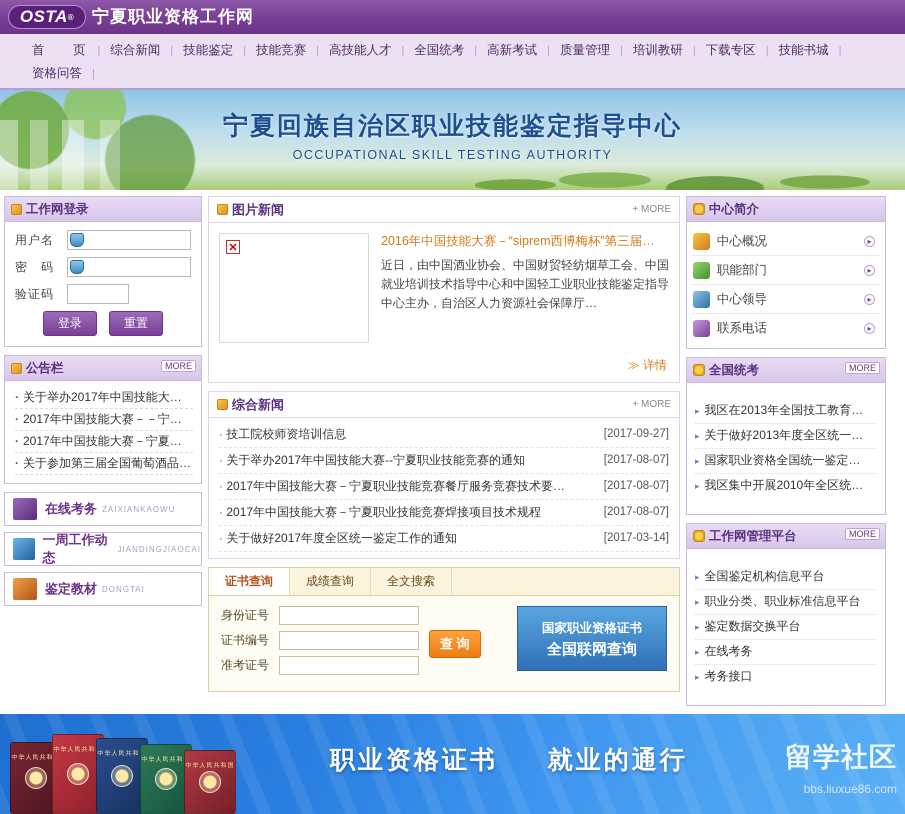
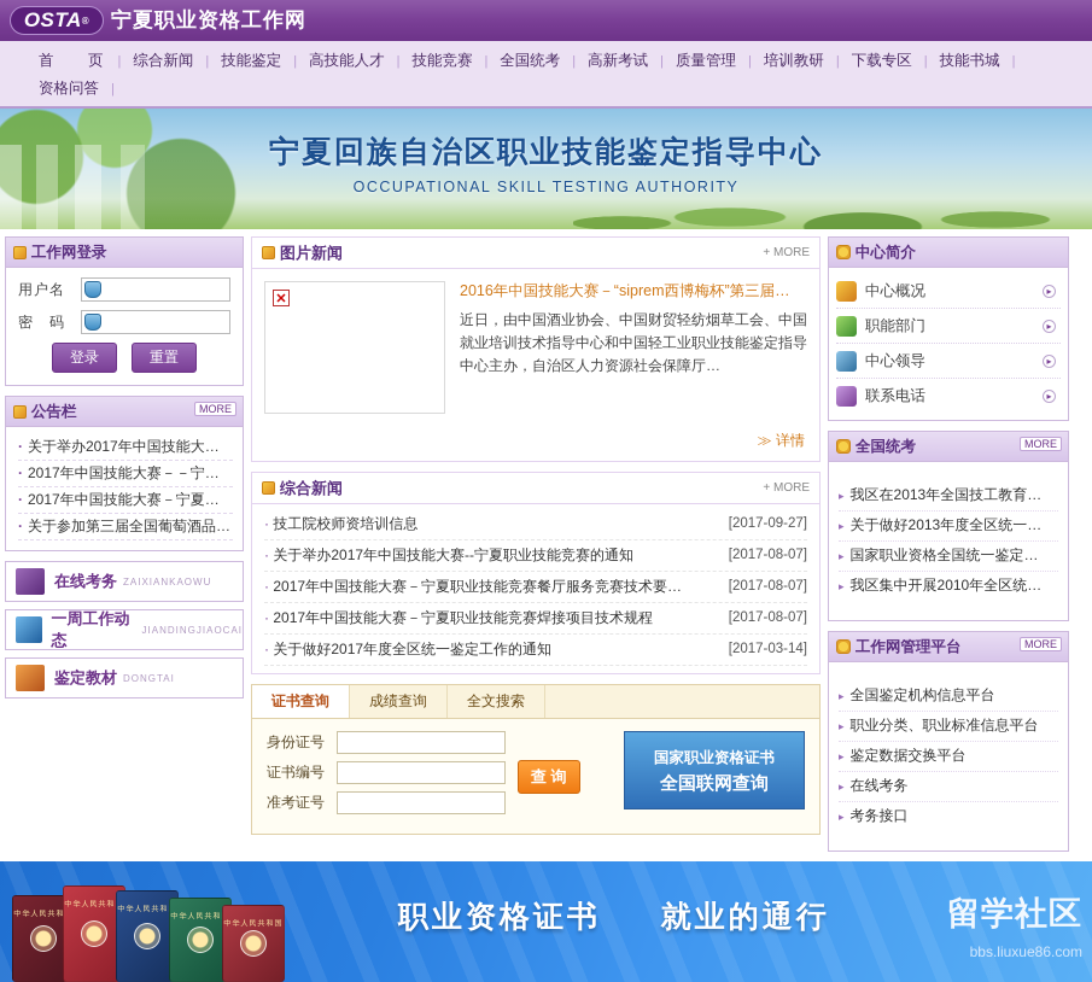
  OSTA
  ®
  宁夏职业资格工作网
  首 页
  |
  综合新闻
  |
  技能鉴定
  |
- 技能竞赛
+ 高技能人才
  |
- 高技能人才
+ 技能竞赛
  |
  全国统考
  |
  高新考试
  |
  质量管理
  |
  培训教研
  |
  下载专区
  |
  技能书城
  |
  资格问答
  |
  宁夏回族自治区职业技能鉴定指导中心
  OCCUPATIONAL SKILL TESTING AUTHORITY
  工作网登录
  用户名
  密 码
- 验证码
  登录
  重置
  公告栏
  MORE
  关于举办2017年中国技能大赛－
  2017年中国技能大赛－－宁夏职
  2017年中国技能大赛－宁夏职业
  关于参加第三届全国葡萄酒品…
  在线考务
  ZAIXIANKAOWU
  一周工作动态
  JIANDINGJIAOCAI
  鉴定教材
  DONGTAI
  图片新闻
  + MORE
  ✕
  2016年中国技能大赛－“siprem西博梅杯”第三届…
  近日，由中国酒业协会、中国财贸轻纺烟草工会、中国就业培训技术指导中心和中国轻工业职业技能鉴定指导中心主办，自治区人力资源社会保障厅…
  ≫ 详情
  综合新闻
  + MORE
  技工院校师资培训信息
  [2017-09-27]
  关于举办2017年中国技能大赛--宁夏职业技能竞赛的通知
  [2017-08-07]
  2017年中国技能大赛－宁夏职业技能竞赛餐厅服务竞赛技术要求
  [2017-08-07]
  2017年中国技能大赛－宁夏职业技能竞赛焊接项目技术规程
  [2017-08-07]
  关于做好2017年度全区统一鉴定工作的通知
  [2017-03-14]
  证书查询
  成绩查询
  全文搜索
  身份证号
  证书编号
  准考证号
  查 询
  国家职业资格证书
  全国联网查询
  中心简介
  中心概况
  ▸
  职能部门
  ▸
  中心领导
  ▸
  联系电话
  ▸
  全国统考
  MORE
  我区在2013年全国技工教育…
  关于做好2013年度全区统一…
  国家职业资格全国统一鉴定…
  我区集中开展2010年全区统…
  工作网管理平台
  MORE
  全国鉴定机构信息平台
  职业分类、职业标准信息平台
  鉴定数据交换平台
  在线考务
  考务接口
  职业资格证书 就业的通行
  留学社区
  bbs.liuxue86.com
